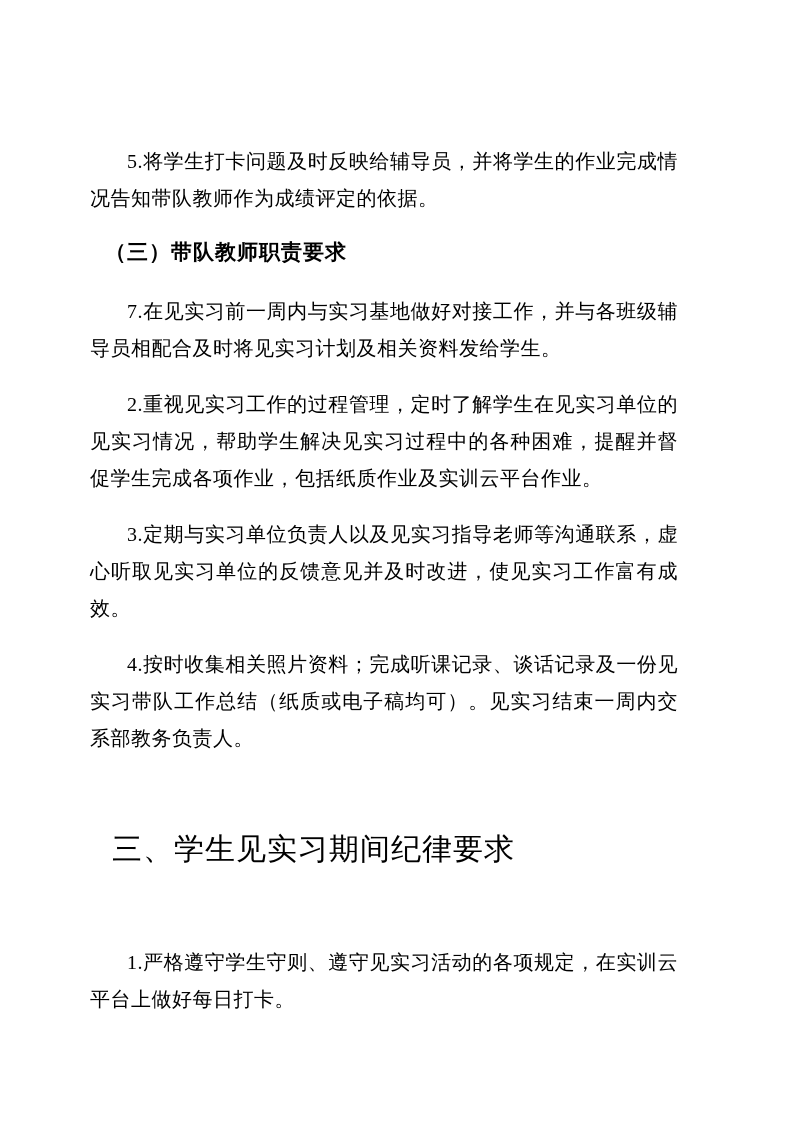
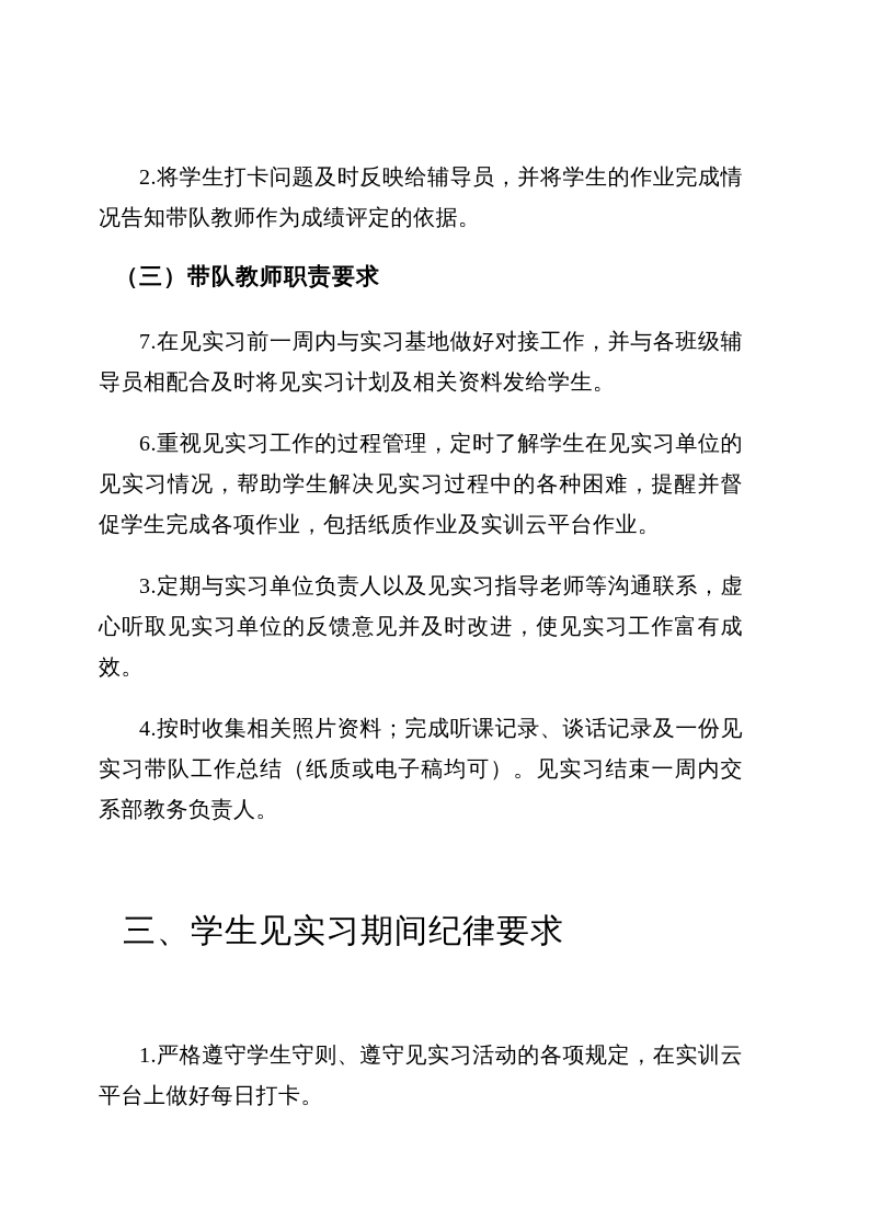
- 5.将学生打卡问题及时反映给辅导员，并将学生的作业完成情况告知带队教师作为成绩评定的依据。
+ 2.将学生打卡问题及时反映给辅导员，并将学生的作业完成情况告知带队教师作为成绩评定的依据。
  （三）带队教师职责要求
  7.在见实习前一周内与实习基地做好对接工作，并与各班级辅导员相配合及时将见实习计划及相关资料发给学生。
- 2.重视见实习工作的过程管理，定时了解学生在见实习单位的见实习情况，帮助学生解决见实习过程中的各种困难，提醒并督促学生完成各项作业，包括纸质作业及实训云平台作业。
+ 6.重视见实习工作的过程管理，定时了解学生在见实习单位的见实习情况，帮助学生解决见实习过程中的各种困难，提醒并督促学生完成各项作业，包括纸质作业及实训云平台作业。
  3.定期与实习单位负责人以及见实习指导老师等沟通联系，虚心听取见实习单位的反馈意见并及时改进，使见实习工作富有成效。
  4.按时收集相关照片资料；完成听课记录、谈话记录及一份见实习带队工作总结（纸质或电子稿均可）。见实习结束一周内交系部教务负责人。
  三、学生见实习期间纪律要求
  1.严格遵守学生守则、遵守见实习活动的各项规定，在实训云平台上做好每日打卡。
